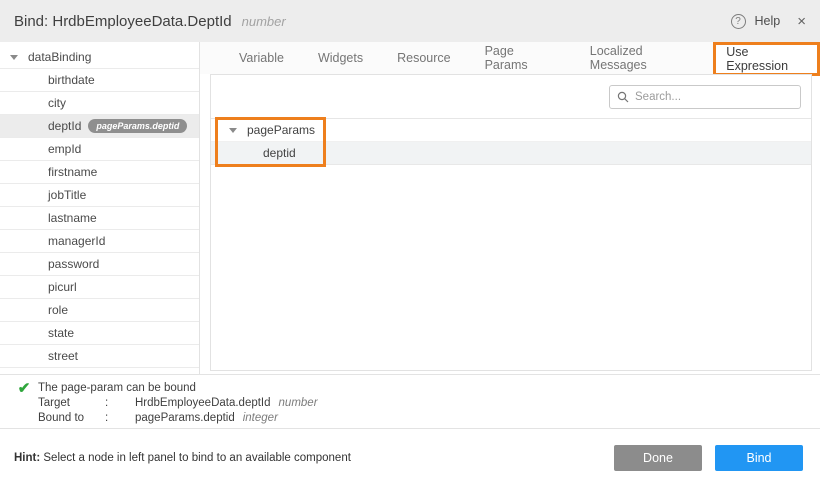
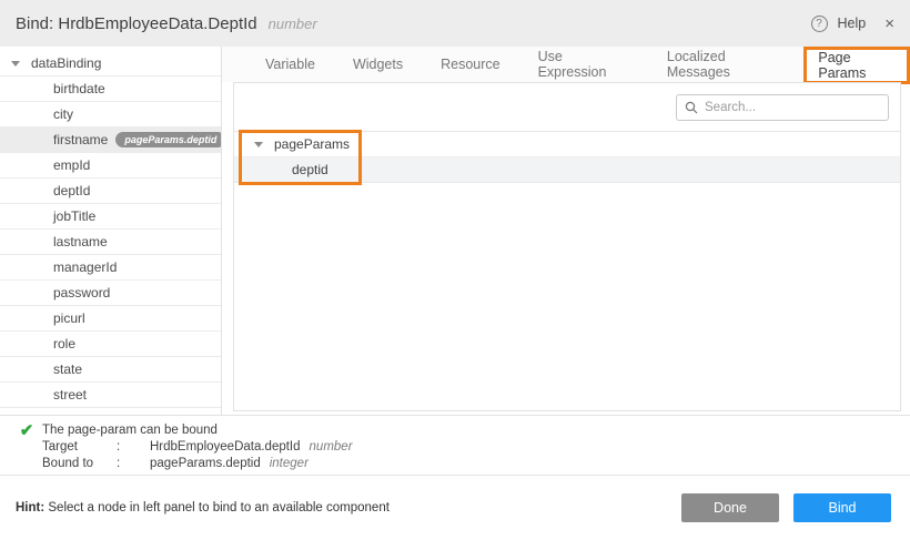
  Bind: HrdbEmployeeData.DeptId
  number
  ?
  Help
  ×
  dataBinding
  birthdate
  city
- deptId
+ firstname
  pageParams.deptid
  empId
- firstname
+ deptId
  jobTitle
  lastname
  managerId
  password
  picurl
  role
  state
  street
  Variable
  Widgets
  Resource
- Page Params
+ Use Expression
  Localized Messages
- Use Expression
+ Page Params
  Search...
  pageParams
  deptid
  ✔
  The page-param can be bound
  Target : HrdbEmployeeData.deptId number
  Bound to : pageParams.deptid integer
  Hint: Select a node in left panel to bind to an available component
  Done
  Bind
